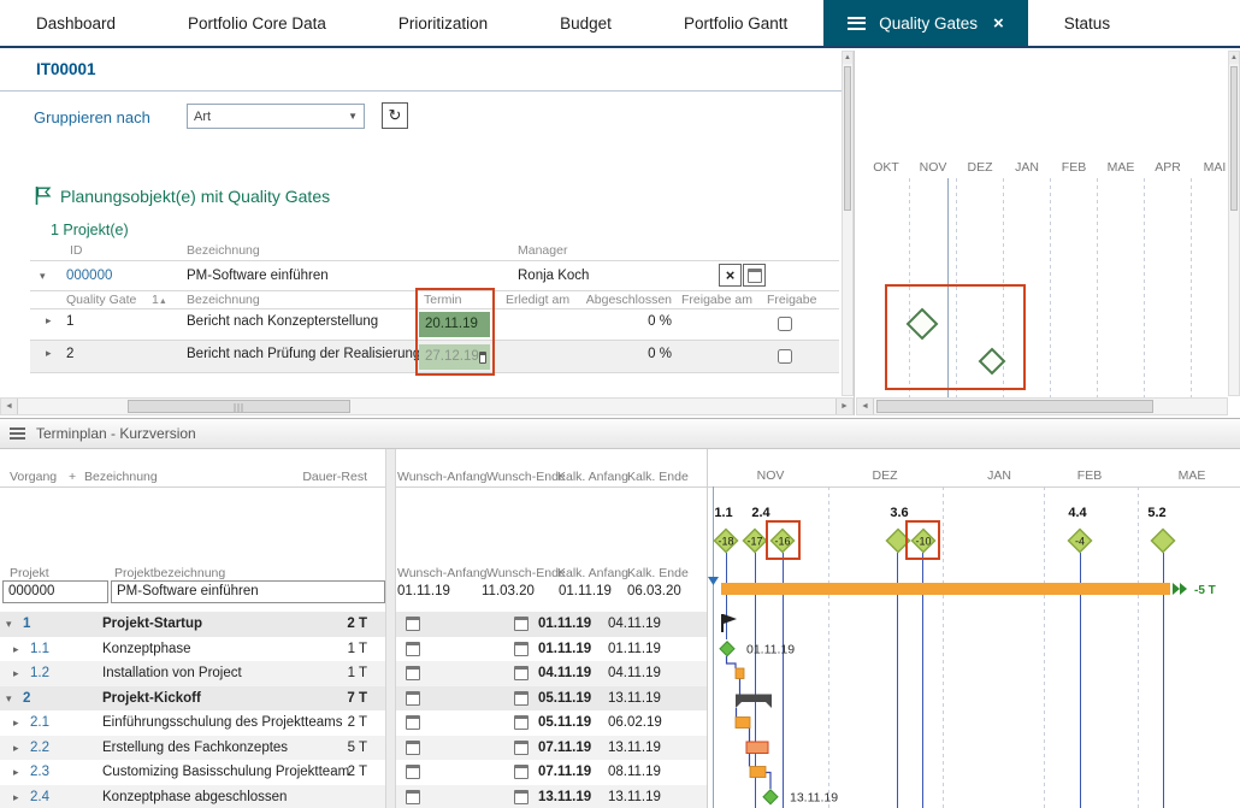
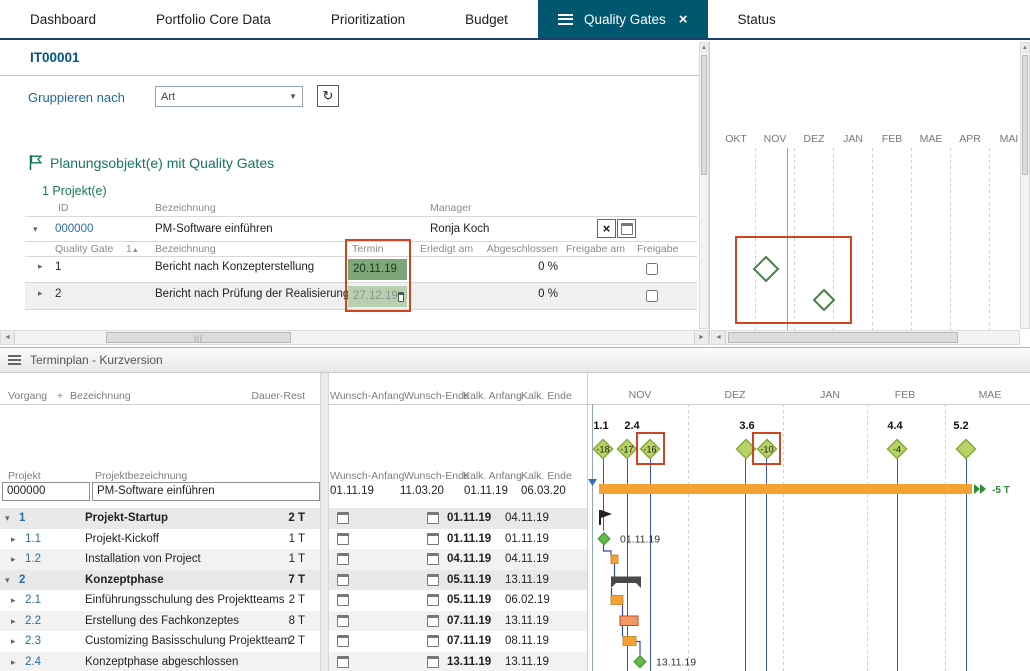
  Dashboard
  Portfolio Core Data
  Prioritization
  Budget
- Portfolio Gantt
  Quality Gates
  ×
  Status
  IT00001
  Gruppieren nach
  Art
  ▼
  ↻
  Planungsobjekt(e) mit Quality Gates
  1 Projekt(e)
  ID
  Bezeichnung
  Manager
  ▾
  000000
  PM-Software einführen
  Ronja Koch
  ×
  Quality Gate
  Bezeichnung
  Termin
  Erledigt am
  Abgeschlossen
  Freigabe am
  Freigabe
  ▸
  1
  Bericht nach Konzepterstellung
  20.11.19
  0 %
  ▸
  2
  Bericht nach Prüfung der Realisierung
  27.12.19
  0 %
  OKT
  NOV
  DEZ
  JAN
  FEB
  MAE
  APR
  MAI
  Terminplan - Kurzversion
  Vorgang
  +
  Bezeichnung
  Dauer-Rest
  Wunsch-Anfang
  Wunsch-Ende
  Kalk. Anfang
  Kalk. Ende
  Projekt
  Projektbezeichnung
  Wunsch-Anfang
  Wunsch-Ende
  Kalk. Anfang
  Kalk. Ende
  000000
  PM-Software einführen
  01.11.19
  11.03.20
  01.11.19
  06.03.20
  ▾
  1
  Projekt-Startup
  2 T
  01.11.19
  04.11.19
  ▸
  1.1
- Konzeptphase
+ Projekt-Kickoff
  1 T
  01.11.19
  01.11.19
  ▸
  1.2
  Installation von Project
  1 T
  04.11.19
  04.11.19
  ▾
  2
- Projekt-Kickoff
+ Konzeptphase
  7 T
  05.11.19
  13.11.19
  ▸
  2.1
  Einführungsschulung des Projektteams
  2 T
  05.11.19
  06.02.19
  ▸
  2.2
  Erstellung des Fachkonzeptes
- 5 T
+ 8 T
  07.11.19
  13.11.19
  ▸
  2.3
  Customizing Basisschulung Projektteam
  2 T
  07.11.19
  08.11.19
  ▸
  2.4
  Konzeptphase abgeschlossen
  13.11.19
  13.11.19
  NOV
  DEZ
  JAN
  FEB
  MAE
  -5 T
  01.11.19
  13.11.19
  1.1
  2.4
  3.6
  4.4
  5.2
  -18
  -17
  -16
  -10
  -4
